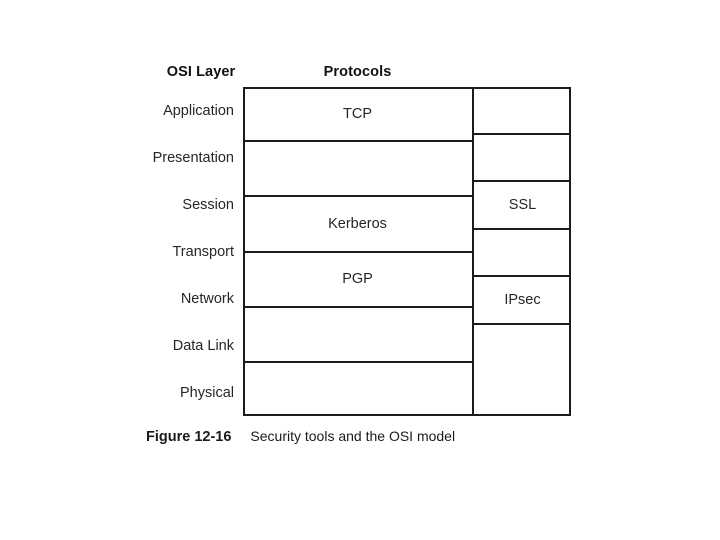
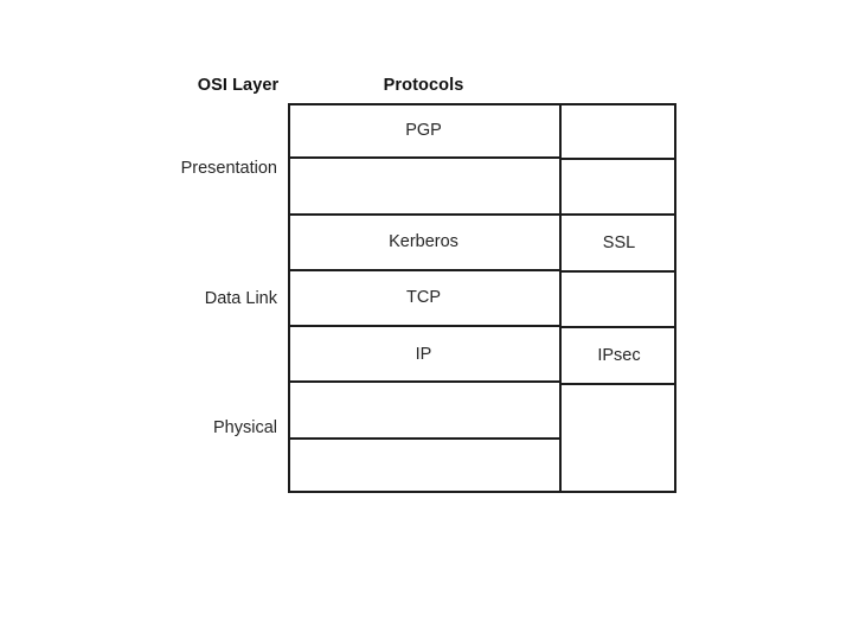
  OSI Layer
  Protocols
- Application
  Presentation
- Session
- Transport
- Network
  Data Link
  Physical
- TCP
+ PGP
  Kerberos
- PGP
+ TCP
+ IP
  SSL
  IPsec
- Figure 12-16 Security tools and the OSI model
